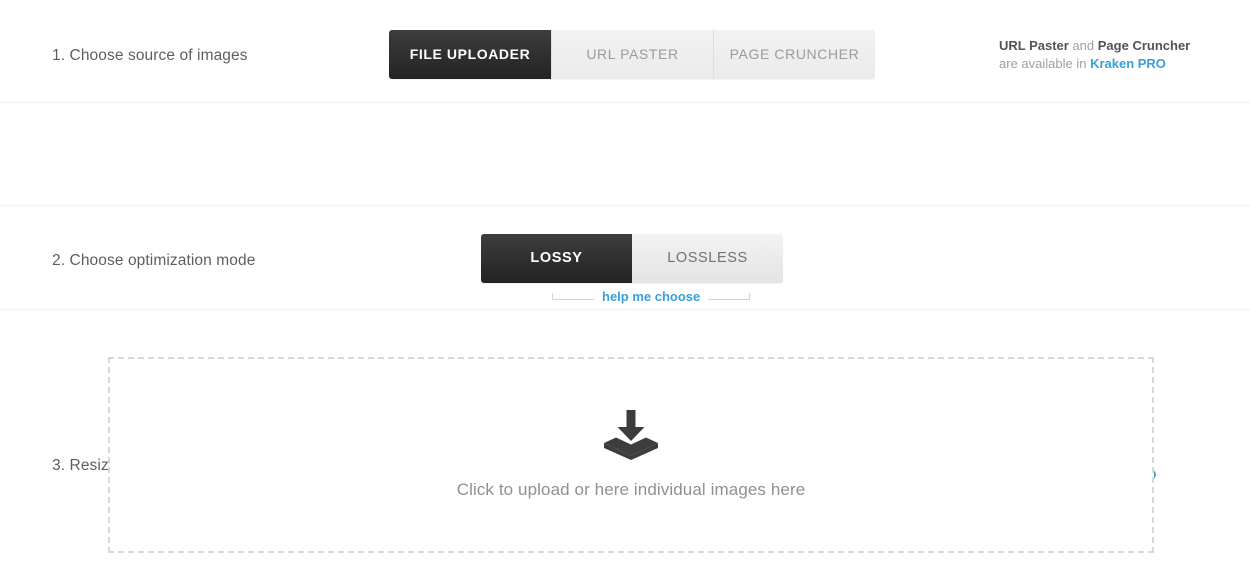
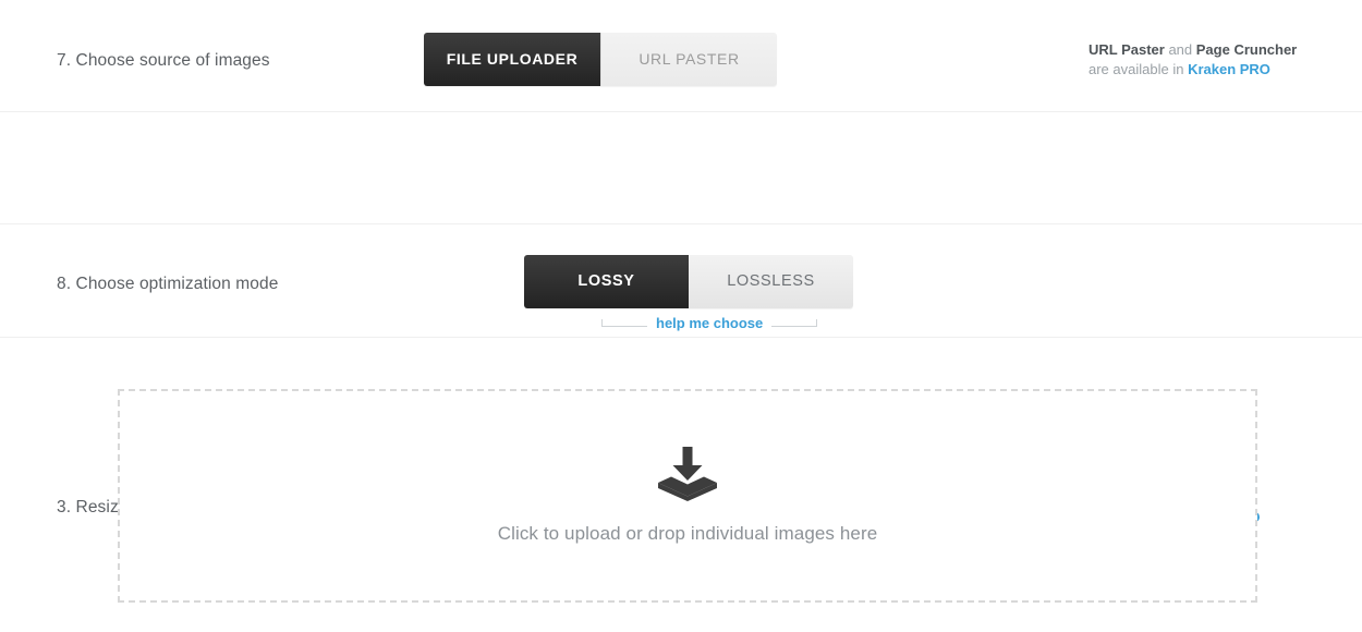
- 1. Choose source of images
+ 7. Choose source of images
  FILE UPLOADER
  URL PASTER
- PAGE CRUNCHER
  URL Paster and Page Cruncher
  are available in Kraken PRO
- 2. Choose optimization mode
+ 8. Choose optimization mode
  LOSSY
  LOSSLESS
  help me choose
- Click to upload or here individual images here
+ Click to upload or drop individual images here
